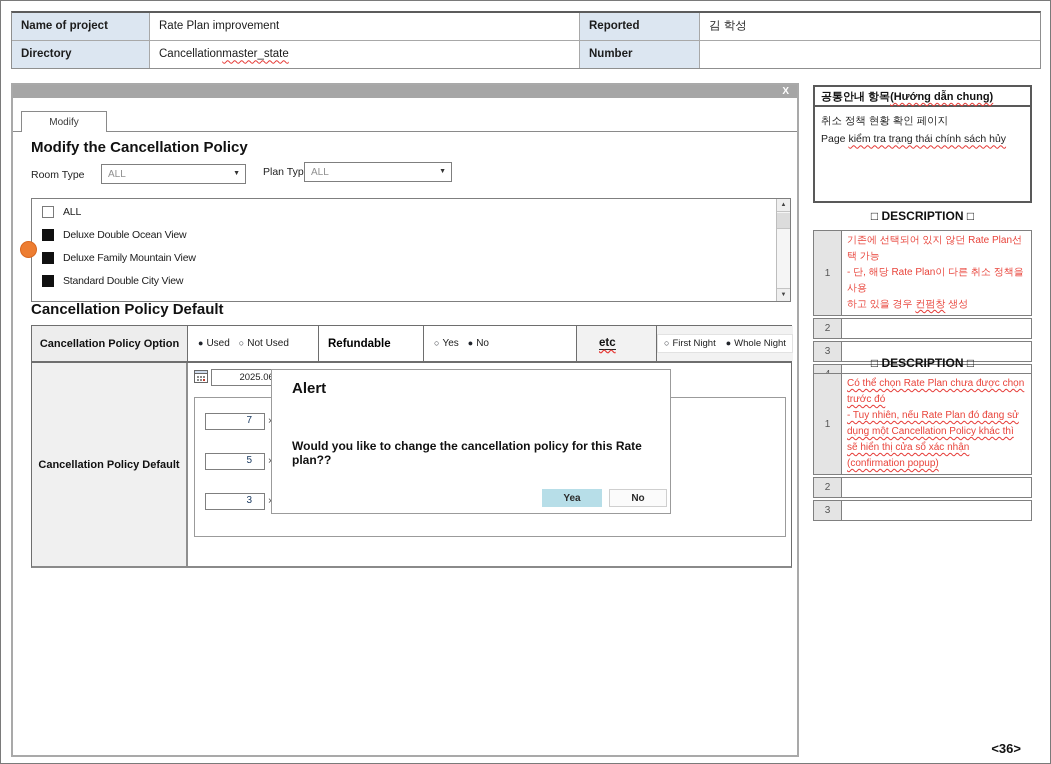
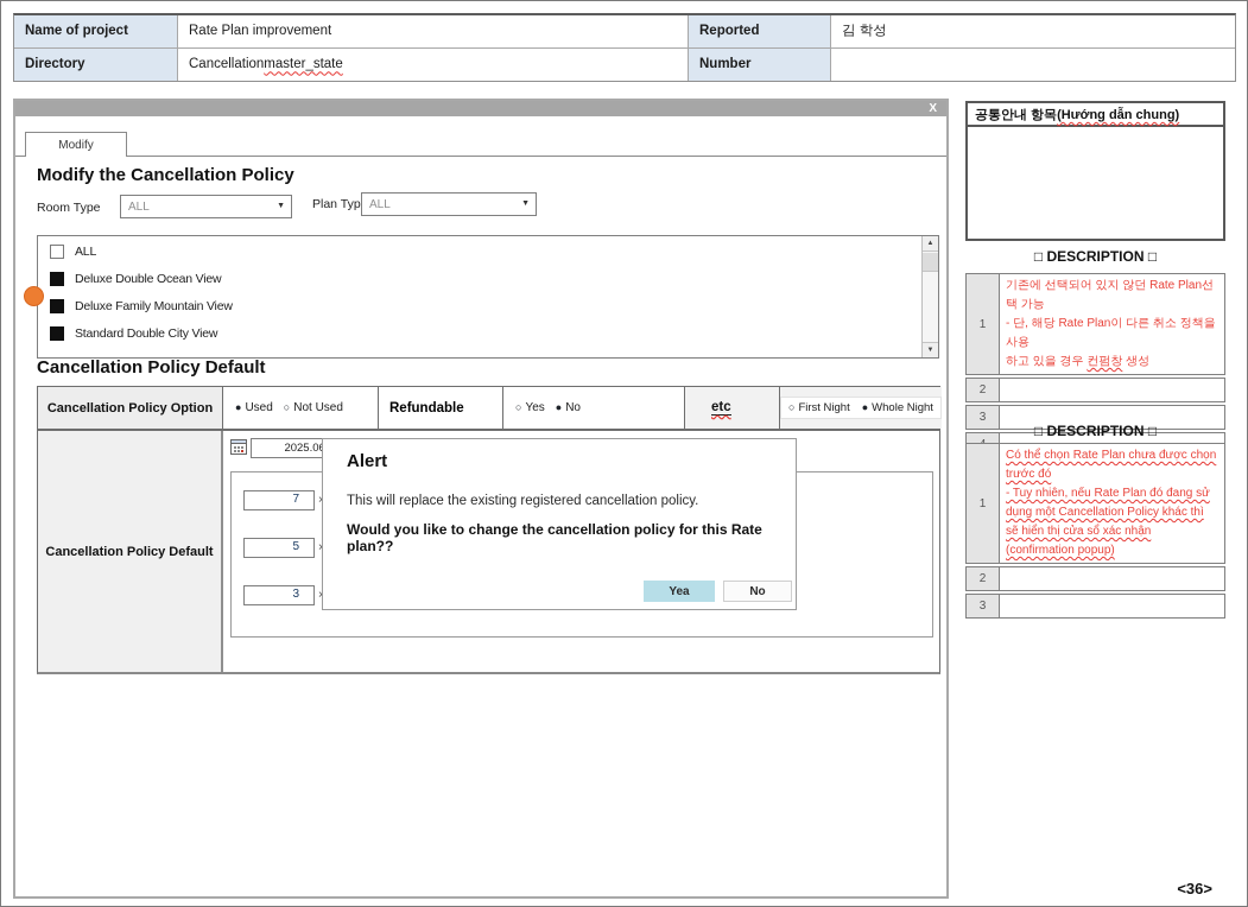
  Name of project
  Rate Plan improvement
  Reported
  김 학성
  Directory
  Cancellation
  master_state
  Number
  X
  Modify
  Modify the Cancellation Policy
  Room Type
  ALL
  Plan Typ
  ALL
  ALL
  Deluxe Double Ocean View
  Deluxe Family Mountain View
  Standard Double City View
  Cancellation Policy Default
  Cancellation Policy Option
  ●
  Used
  ○
  Not Used
  Refundable
  ○
  Yes
  ●
  No
  etc
  ○
  First Night
  ●
  Whole Night
  Cancellation Policy Default
  7
  5
  3
  Alert
+ This will replace the existing registered cancellation policy.
  Would you like to change the cancellation policy for this Rate plan??
  Yea
  No
  공통안내 항목(Hướng dẫn chung)
- 취소 정책 현황 확인 페이지
- Page kiểm tra trạng thái chính sách hủy
  □ DESCRIPTION □
  1
  기존에 선택되어 있지 않던 Rate Plan선택 가능
  - 단, 해당 Rate Plan이 다른 취소 정책을 사용
  하고 있을 경우 컨펌창 생성
  2
  3
  □ DESCRIPTION □
  1
  Có thể chọn Rate Plan chưa được chọn trước đó
  - Tuy nhiên, nếu Rate Plan đó đang sử dụng một Cancellation Policy khác thì sẽ hiển thị cửa sổ xác nhận (confirmation popup)
  2
  3
  <36>
